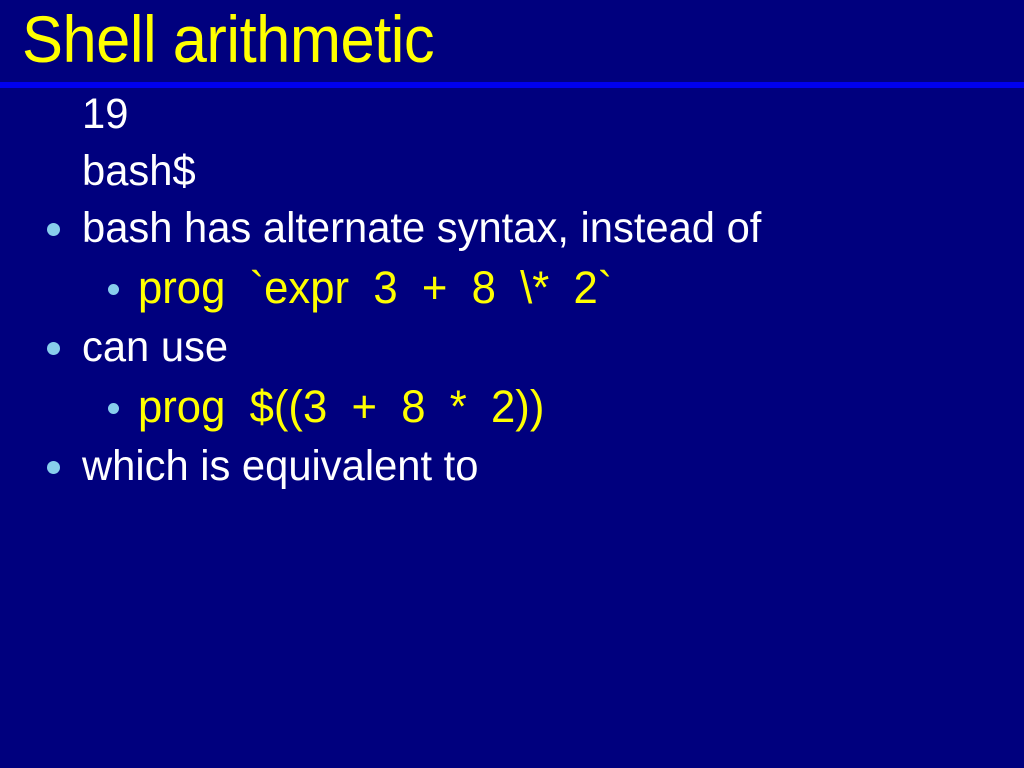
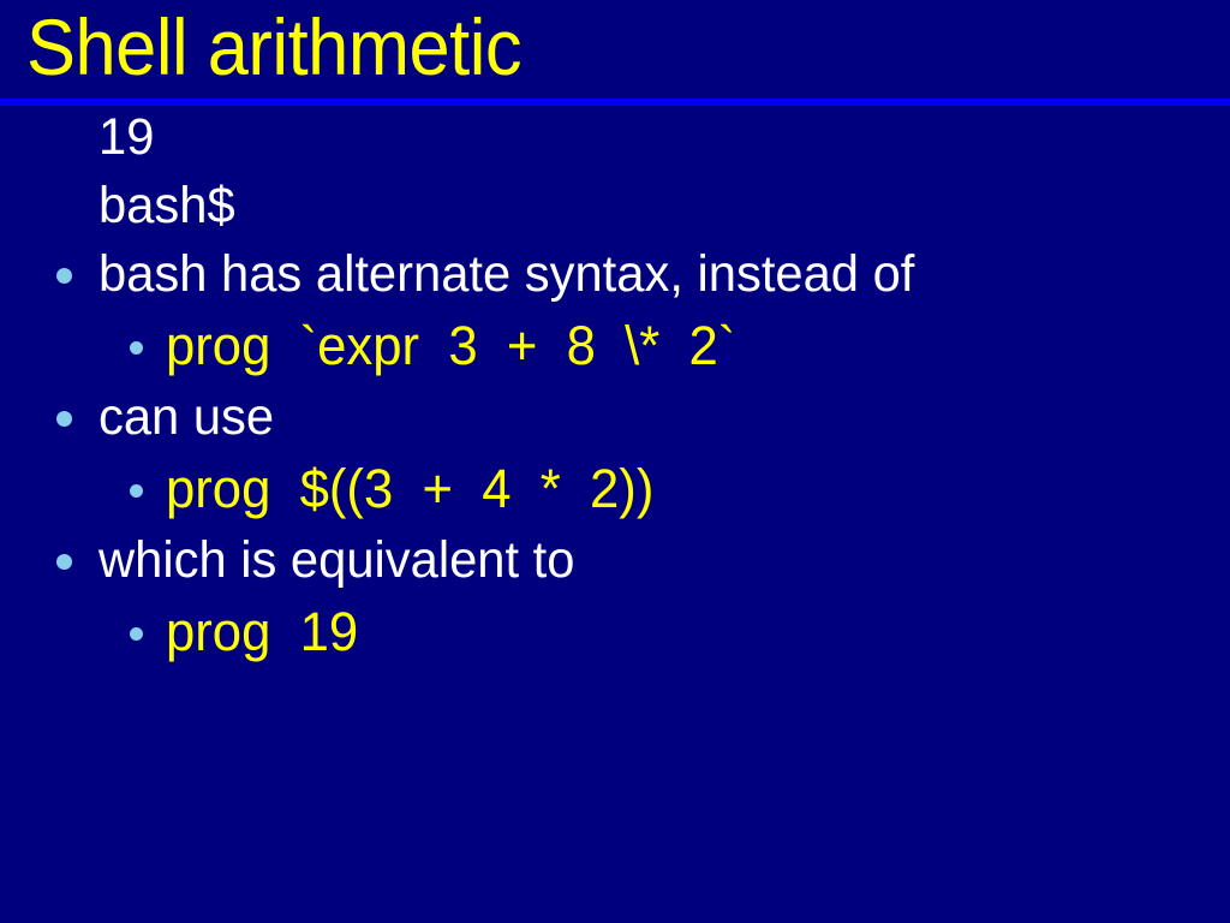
  Shell arithmetic
  19
  bash$
  bash has alternate syntax, instead of
  prog `expr 3 + 8 \* 2`
  can use
- prog $((3 + 8 * 2))
+ prog $((3 + 4 * 2))
  which is equivalent to
+ prog 19
